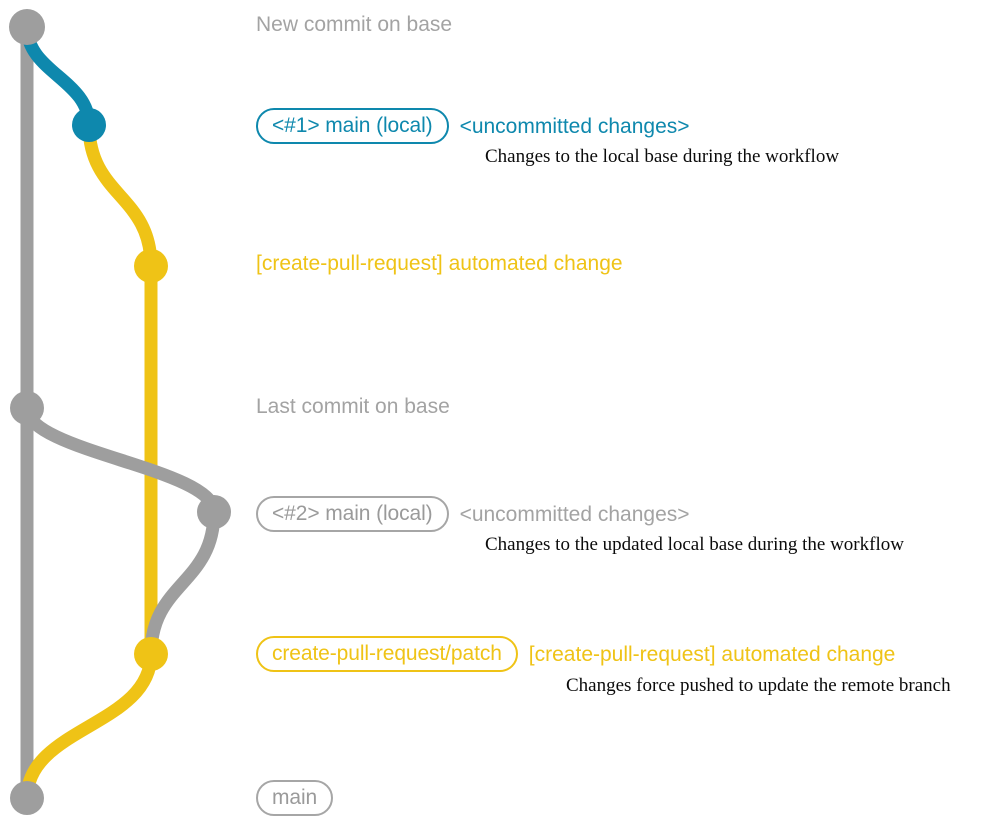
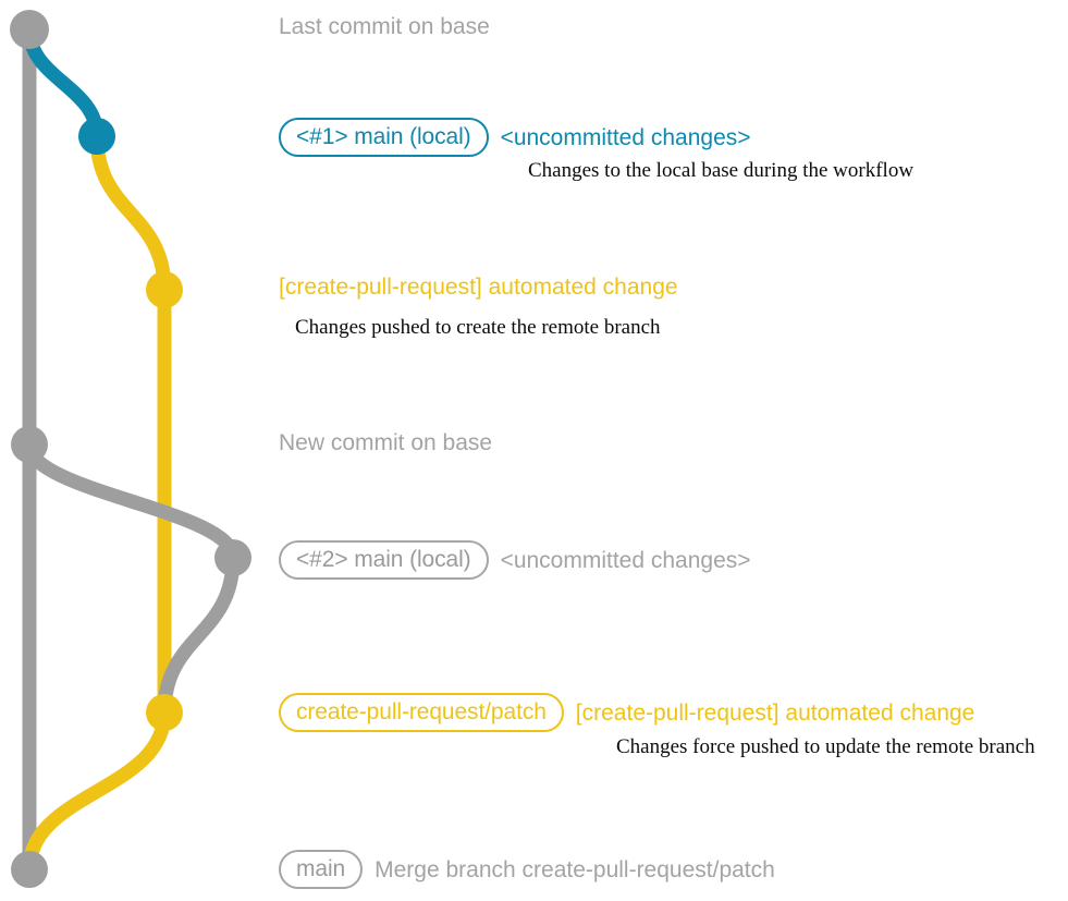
- New commit on base
+ Last commit on base
  <#1> main (local)
  <uncommitted changes>
  Changes to the local base during the workflow
  [create-pull-request] automated change
+ Changes pushed to create the remote branch
- Last commit on base
+ New commit on base
  <#2> main (local)
  <uncommitted changes>
- Changes to the updated local base during the workflow
  create-pull-request/patch
  [create-pull-request] automated change
  Changes force pushed to update the remote branch
  main
+ Merge branch create-pull-request/patch
